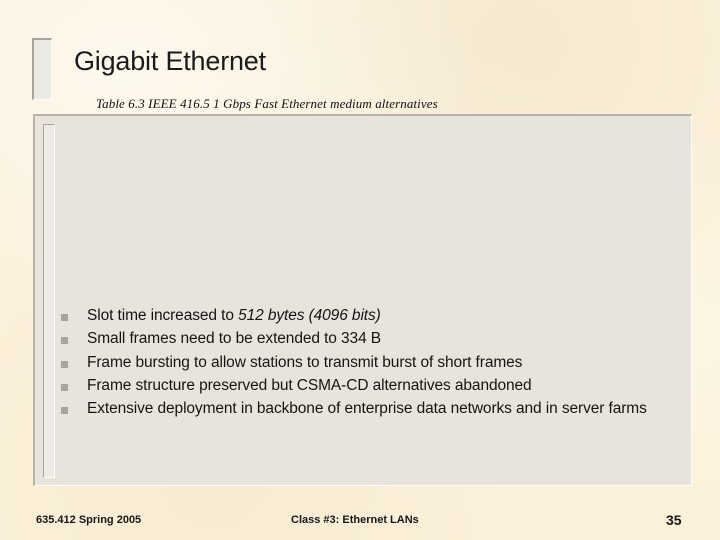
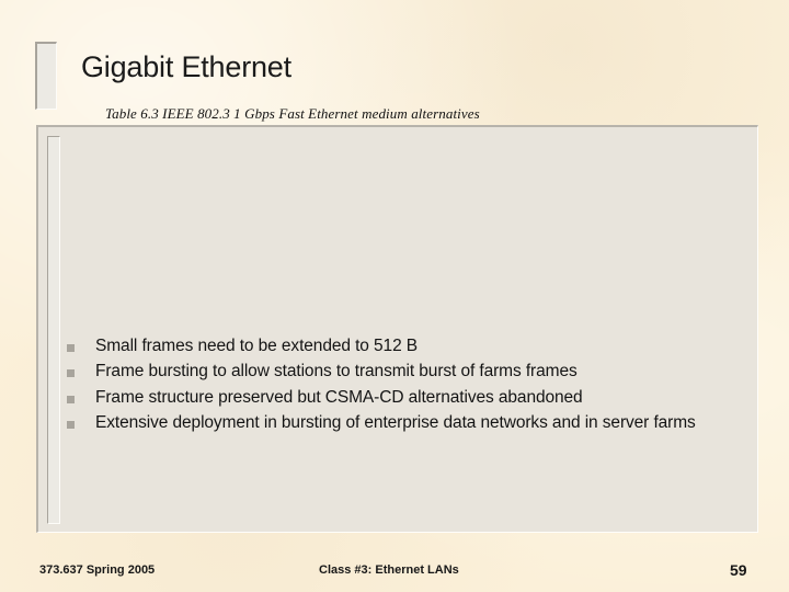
  Gigabit Ethernet
- Table 6.3 IEEE 416.5 1 Gbps Fast Ethernet medium alternatives
+ Table 6.3 IEEE 802.3 1 Gbps Fast Ethernet medium alternatives
- Slot time increased to 512 bytes (4096 bits)
- Small frames need to be extended to 334 B
+ Small frames need to be extended to 512 B
- Frame bursting to allow stations to transmit burst of short frames
+ Frame bursting to allow stations to transmit burst of farms frames
  Frame structure preserved but CSMA-CD alternatives abandoned
- Extensive deployment in backbone of enterprise data networks and in server farms
+ Extensive deployment in bursting of enterprise data networks and in server farms
- 635.412 Spring 2005
+ 373.637 Spring 2005
  Class #3: Ethernet LANs
- 35
+ 59
